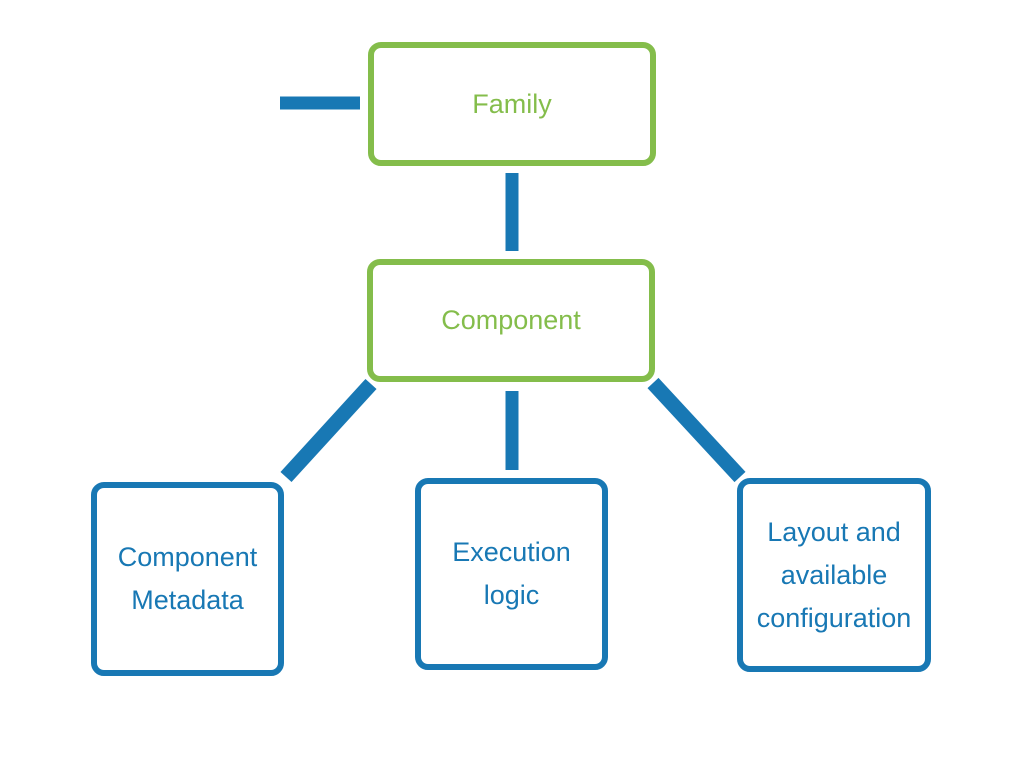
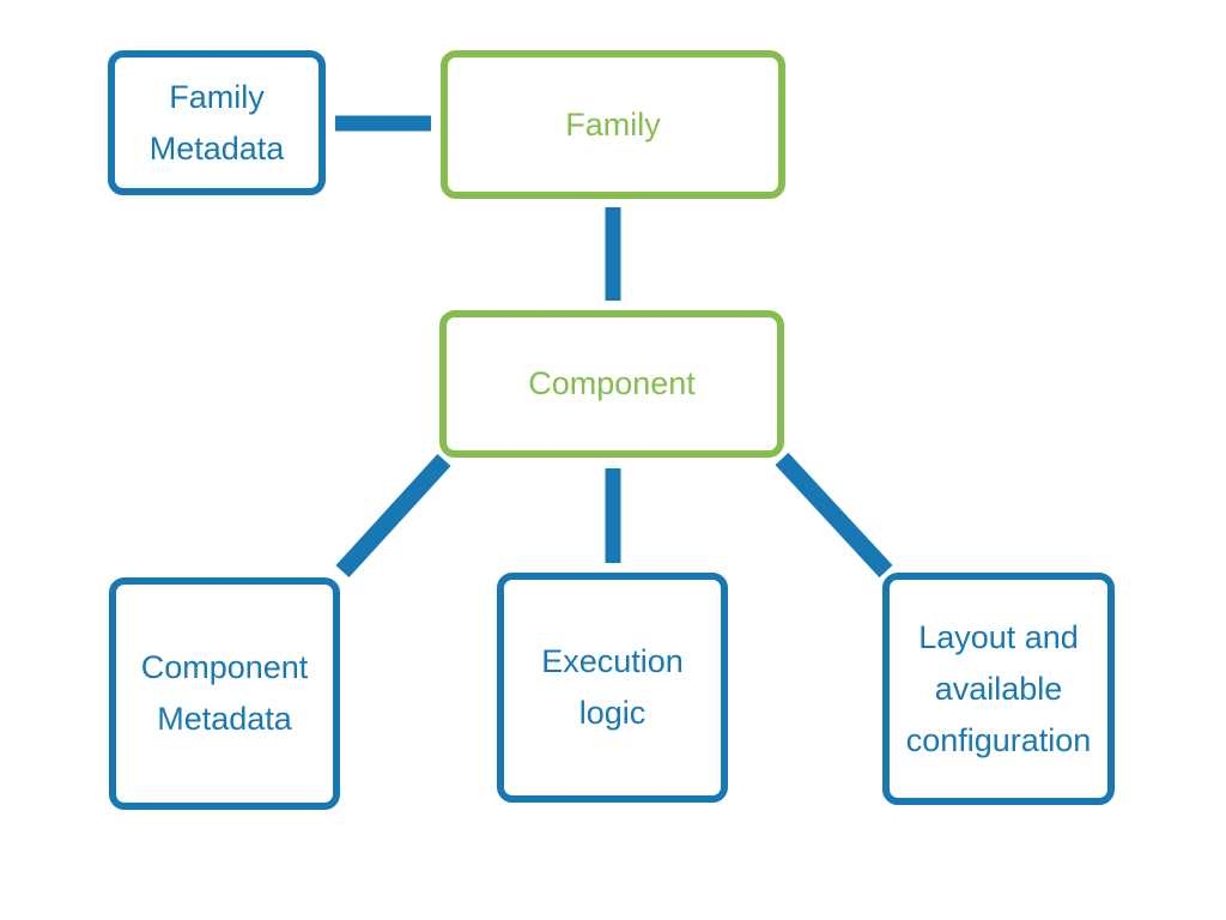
+ Family Metadata
  Family
  Component
  Component Metadata
  Execution logic
  Layout and available configuration
